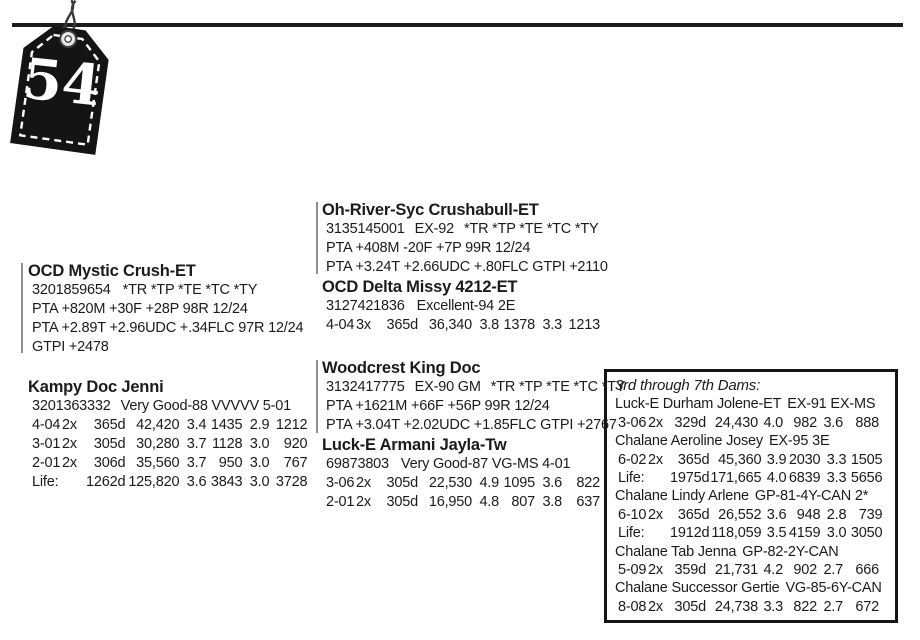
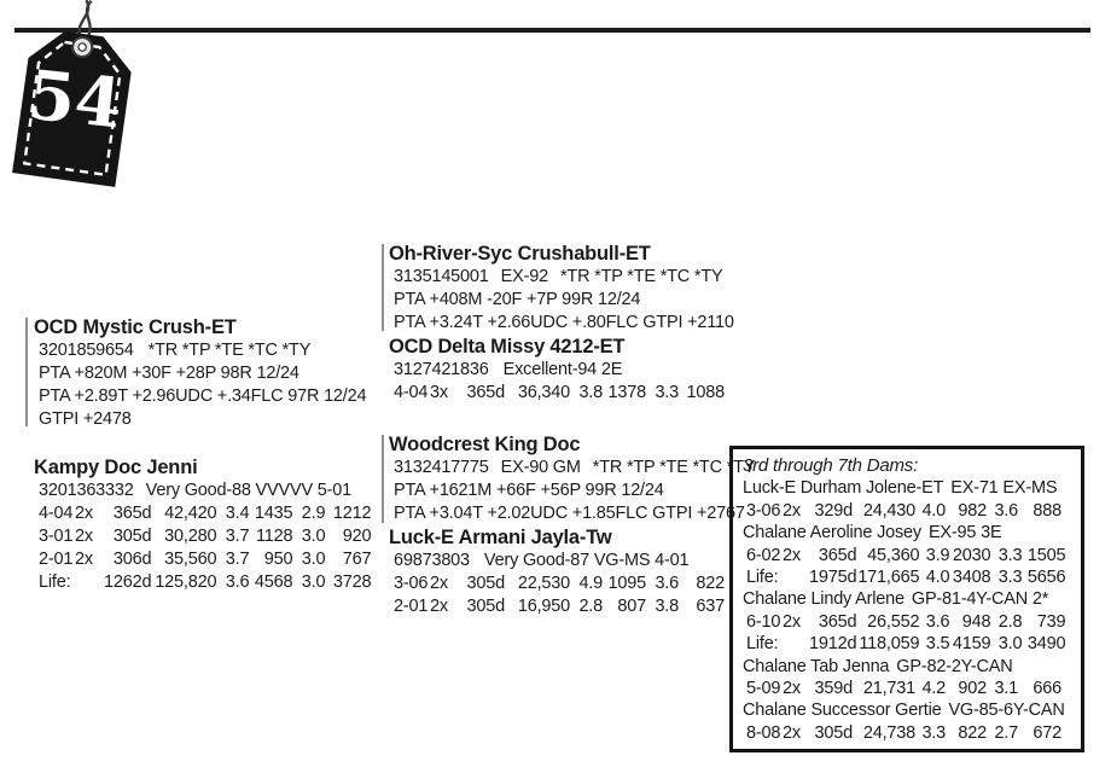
  OCD Mystic Crush-ET
  3201859654 *TR *TP *TE *TC *TY
  PTA +820M +30F +28P 98R 12/24
  PTA +2.89T +2.96UDC +.34FLC 97R 12/24
  GTPI +2478
  Kampy Doc Jenni
  3201363332 Very Good-88 VVVVV 5-01
  4-04	2x	365d	42,420	3.4	1435	2.9	1212
  3-01	2x	305d	30,280	3.7	1128	3.0	920
  2-01	2x	306d	35,560	3.7	950	3.0	767
- Life:		1262d	125,820	3.6	3843	3.0	3728
+ Life:		1262d	125,820	3.6	4568	3.0	3728
  Oh-River-Syc Crushabull-ET
  3135145001 EX-92 *TR *TP *TE *TC *TY
  PTA +408M -20F +7P 99R 12/24
  PTA +3.24T +2.66UDC +.80FLC GTPI +2110
  OCD Delta Missy 4212-ET
  3127421836 Excellent-94 2E
- 4-04	3x	365d	36,340	3.8	1378	3.3	1213
+ 4-04	3x	365d	36,340	3.8	1378	3.3	1088
  Woodcrest King Doc
  3132417775 EX-90 GM *TR *TP *TE *TC *TY
  PTA +1621M +66F +56P 99R 12/24
  PTA +3.04T +2.02UDC +1.85FLC GTPI +2767
  Luck-E Armani Jayla-Tw
  69873803 Very Good-87 VG-MS 4-01
  3-06	2x	305d	22,530	4.9	1095	3.6	822
- 2-01	2x	305d	16,950	4.8	807	3.8	637
+ 2-01	2x	305d	16,950	2.8	807	3.8	637
  3rd through 7th Dams:
- Luck-E Durham Jolene-ET EX-91 EX-MS
+ Luck-E Durham Jolene-ET EX-71 EX-MS
  3-06	2x	329d	24,430	4.0	982	3.6	888
  Chalane Aeroline Josey EX-95 3E
  6-02	2x	365d	45,360	3.9	2030	3.3	1505
- Life:		1975d	171,665	4.0	6839	3.3	5656
+ Life:		1975d	171,665	4.0	3408	3.3	5656
  Chalane Lindy Arlene GP-81-4Y-CAN 2*
  6-10	2x	365d	26,552	3.6	948	2.8	739
- Life:		1912d	118,059	3.5	4159	3.0	3050
+ Life:		1912d	118,059	3.5	4159	3.0	3490
  Chalane Tab Jenna GP-82-2Y-CAN
- 5-09	2x	359d	21,731	4.2	902	2.7	666
+ 5-09	2x	359d	21,731	4.2	902	3.1	666
  Chalane Successor Gertie VG-85-6Y-CAN
  8-08	2x	305d	24,738	3.3	822	2.7	672
